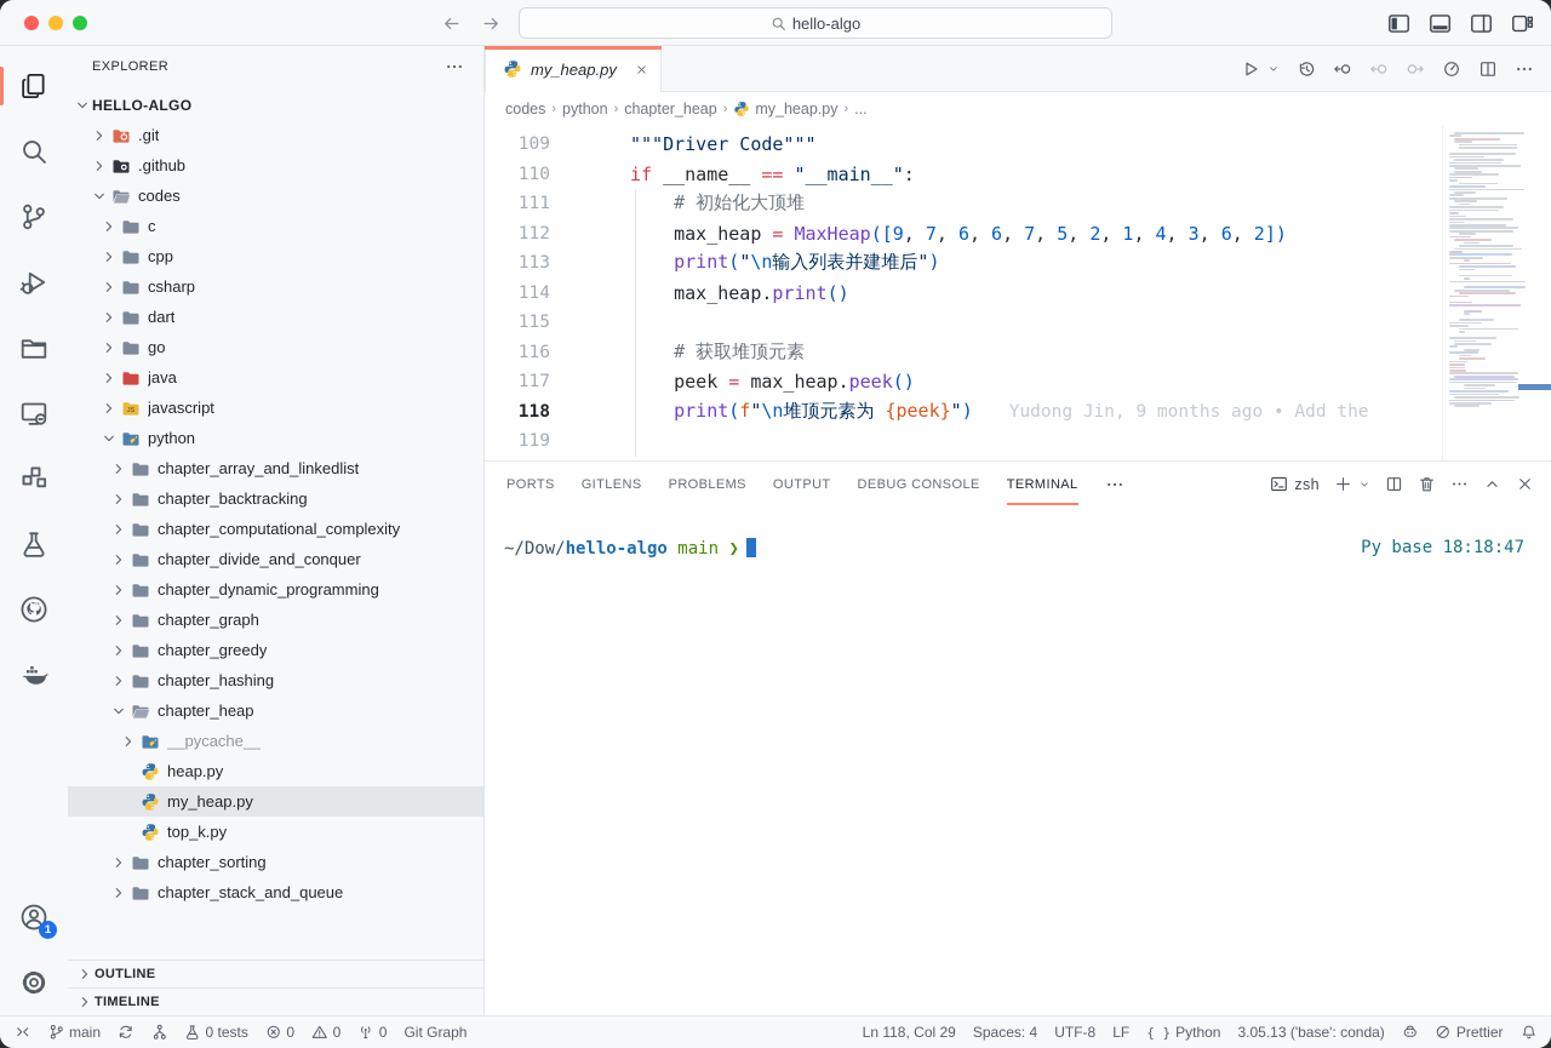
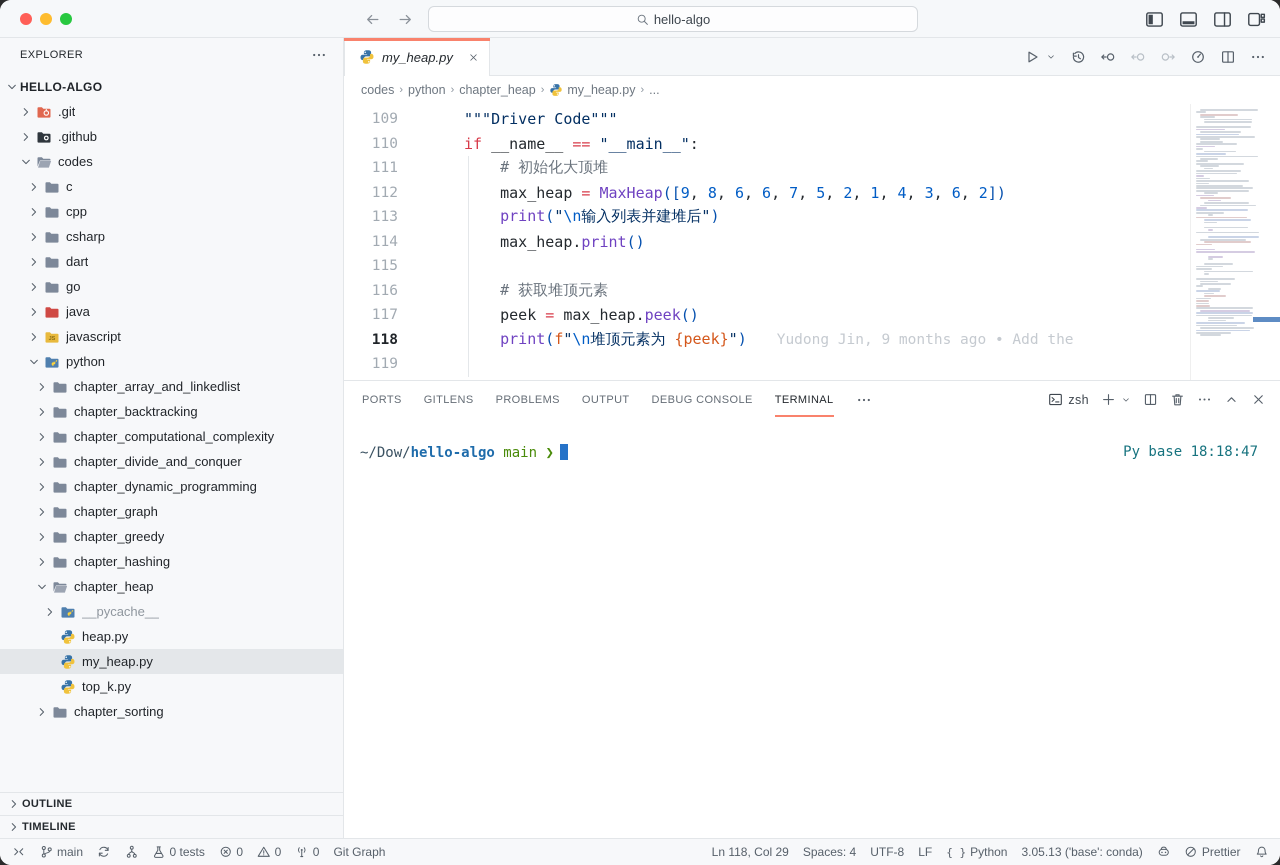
  hello-algo
- 1
  EXPLORER
  HELLO-ALGO
  .git
  .github
  codes
  c
  cpp
  csharp
  dart
  go
  java
  javascript
  python
  chapter_array_and_linkedlist
  chapter_backtracking
  chapter_computational_complexity
  chapter_divide_and_conquer
  chapter_dynamic_programming
  chapter_graph
  chapter_greedy
  chapter_hashing
  chapter_heap
  __pycache__
  heap.py
  my_heap.py
  top_k.py
  chapter_sorting
- chapter_stack_and_queue
  OUTLINE
  TIMELINE
  my_heap.py
  codes
  ›
  python
  ›
  chapter_heap
  ›
  my_heap.py
  ›
  ...
  109
  """Driver Code"""
  110
  if __name__ == "__main__":
  111
  # 初始化大顶堆
  112
- max_heap = MaxHeap([9, 7, 6, 6, 7, 5, 2, 1, 4, 3, 6, 2])
+ max_heap = MaxHeap([9, 8, 6, 6, 7, 5, 2, 1, 4, 3, 6, 2])
  113
  print("\n输入列表并建堆后")
  114
  max_heap.print()
  115
  116
  # 获取堆顶元素
  117
  peek = max_heap.peek()
  118
  print(f"\n堆顶元素为 {peek}") Yudong Jin, 9 months ago • Add the
  119
  PORTS
  GITLENS
  PROBLEMS
  OUTPUT
  DEBUG CONSOLE
  TERMINAL
  zsh
  ~/Dow/hello-algo main ❯
  Py base 18:18:47
  main
  0 tests
  0
  0
  0
  Git Graph
  Ln 118, Col 29
  Spaces: 4
  UTF-8
  LF
  { }
  Python
  3.05.13 ('base': conda)
  Prettier
